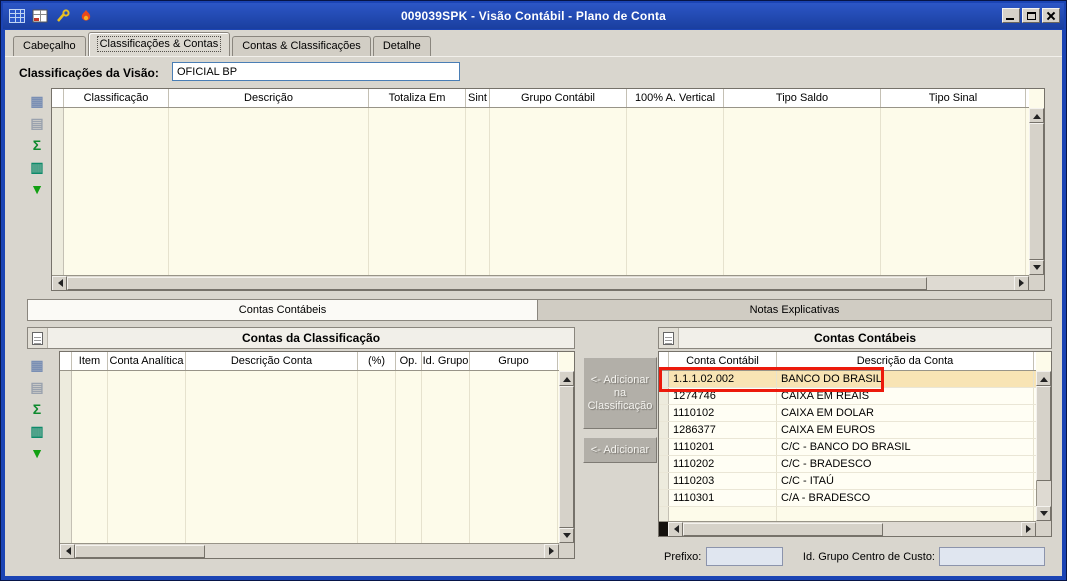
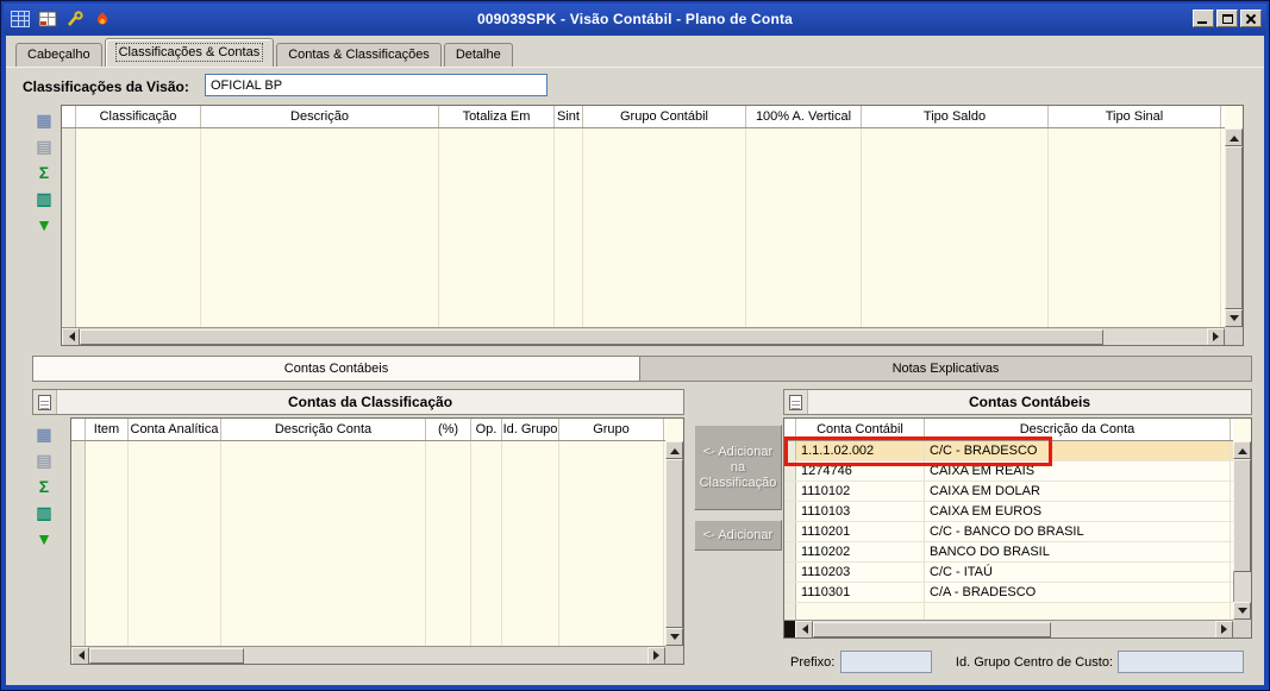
  009039SPK - Visão Contábil - Plano de Conta
  Cabeçalho
  Classificações & Contas
  Contas & Classificações
  Detalhe
  Classificações da Visão:
  OFICIAL BP
  ▦
  ▤
  Σ
  ▥
  ▼
  Classificação
  Descrição
  Totaliza Em
  Sint
  Grupo Contábil
  100% A. Vertical
  Tipo Saldo
  Tipo Sinal
  Contas Contábeis
  Notas Explicativas
  Contas da Classificação
  ▦
  ▤
  Σ
  ▥
  ▼
  Item
  Conta Analítica
  Descrição Conta
  (%)
  Op.
  Id. Grupo
  Grupo
  <- Adicionar na Classificação
  <- Adicionar
  Contas Contábeis
  Conta Contábil
  Descrição da Conta
  1.1.1.02.002
- BANCO DO BRASIL
+ C/C - BRADESCO
  1274746
  CAIXA EM REAIS
  1110102
  CAIXA EM DOLAR
- 1286377
+ 1110103
  CAIXA EM EUROS
  1110201
  C/C - BANCO DO BRASIL
  1110202
- C/C - BRADESCO
+ BANCO DO BRASIL
  1110203
  C/C - ITAÚ
  1110301
  C/A - BRADESCO
  Prefixo:
  Id. Grupo Centro de Custo:
